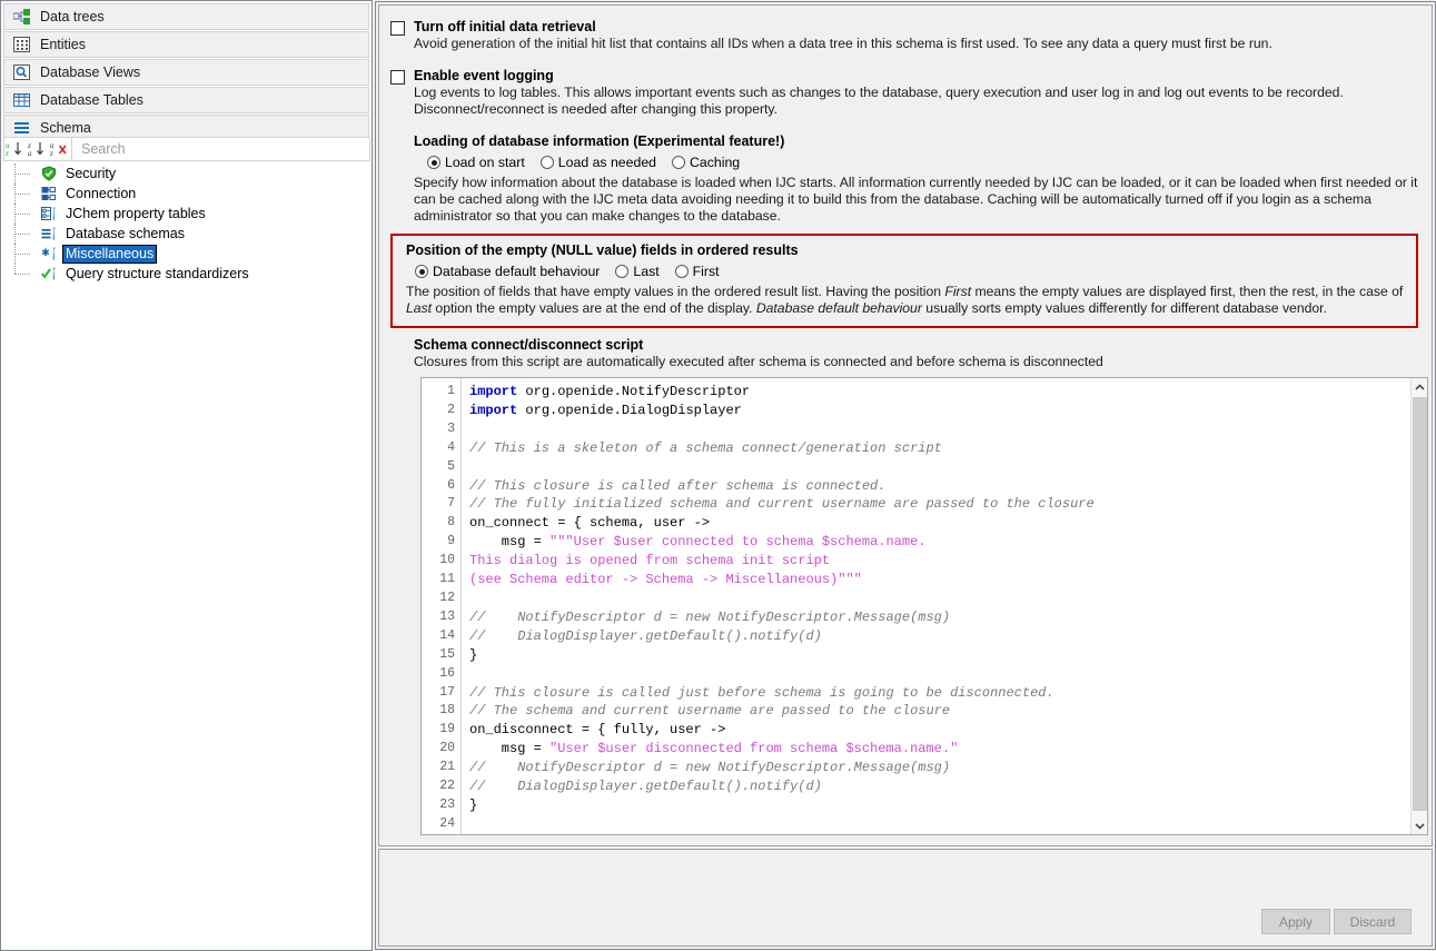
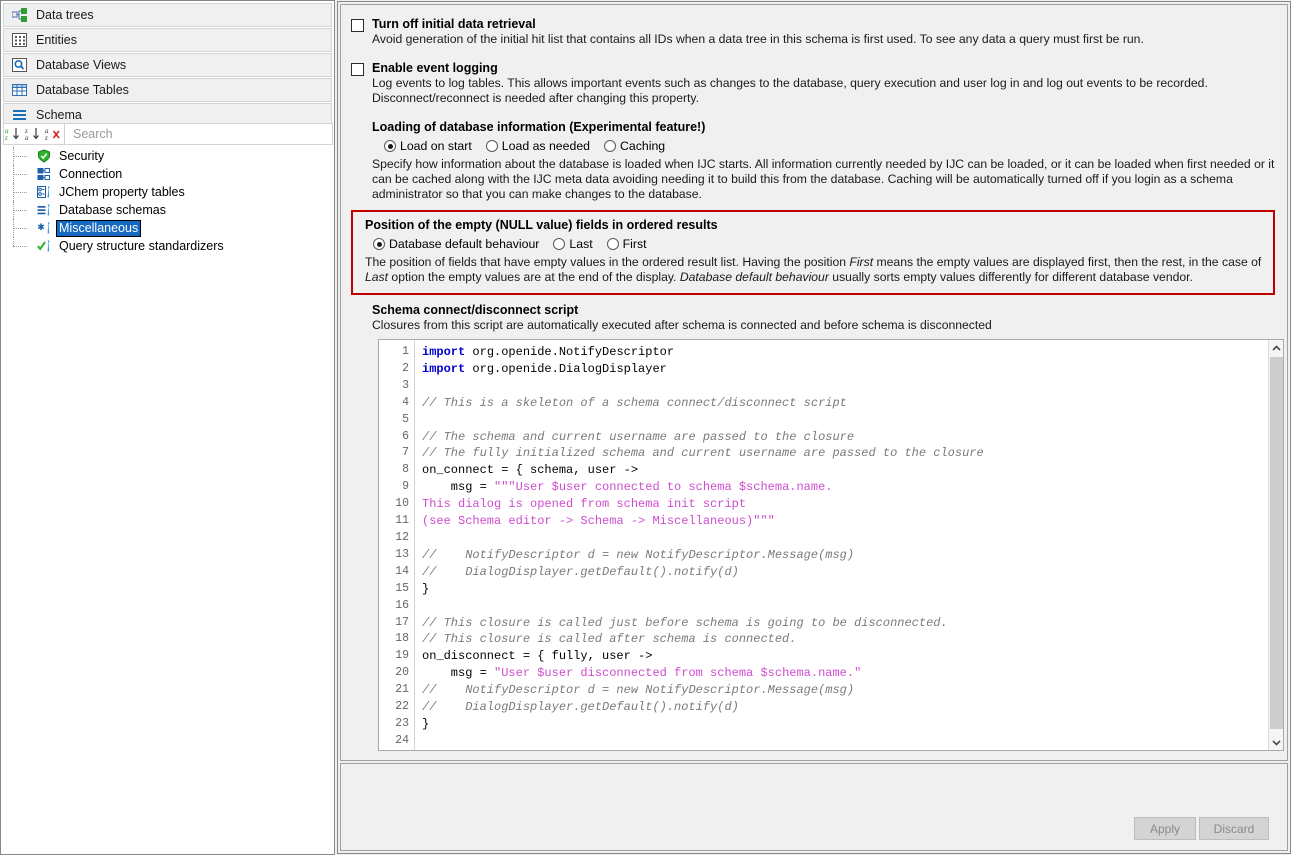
  Data trees
  Entities
  Database Views
  Database Tables
  Schema
  a
  z
  z
  a
  a
  z
  Search
  Security
  Connection
  JChem property tables
  Database schemas
  Miscellaneous
  Query structure standardizers
  Turn off initial data retrieval
  Avoid generation of the initial hit list that contains all IDs when a data tree in this schema is first used. To see any data a query must first be run.
  Enable event logging
  Log events to log tables. This allows important events such as changes to the database, query execution and user log in and log out events to be recorded. Disconnect/reconnect is needed after changing this property.
  Loading of database information (Experimental feature!)
  Load on start
  Load as needed
  Caching
  Specify how information about the database is loaded when IJC starts. All information currently needed by IJC can be loaded, or it can be loaded when first needed or it can be cached along with the IJC meta data avoiding needing it to build this from the database. Caching will be automatically turned off if you login as a schema administrator so that you can make changes to the database.
  Position of the empty (NULL value) fields in ordered results
  Database default behaviour
  Last
  First
  The position of fields that have empty values in the ordered result list. Having the position First means the empty values are displayed first, then the rest, in the case of Last option the empty values are at the end of the display. Database default behaviour usually sorts empty values differently for different database vendor.
  Schema connect/disconnect script
  Closures from this script are automatically executed after schema is connected and before schema is disconnected
  1
  2
  3
  4
  5
  6
  7
  8
  9
  10
  11
  12
  13
  14
  15
  16
  17
  18
  19
  20
  21
  22
  23
  24
  import org.openide.NotifyDescriptor
  import org.openide.DialogDisplayer
- // This is a skeleton of a schema connect/generation script
+ // This is a skeleton of a schema connect/disconnect script
- // This closure is called after schema is connected.
+ // The schema and current username are passed to the closure
  // The fully initialized schema and current username are passed to the closure
  on_connect = { schema, user ->
  msg = """User $user connected to schema $schema.name.
  This dialog is opened from schema init script
  (see Schema editor -> Schema -> Miscellaneous)"""
  // NotifyDescriptor d = new NotifyDescriptor.Message(msg)
  // DialogDisplayer.getDefault().notify(d)
  }
  // This closure is called just before schema is going to be disconnected.
- // The schema and current username are passed to the closure
+ // This closure is called after schema is connected.
  on_disconnect = { fully, user ->
  msg = "User $user disconnected from schema $schema.name."
  // NotifyDescriptor d = new NotifyDescriptor.Message(msg)
  // DialogDisplayer.getDefault().notify(d)
  }
  Apply
  Discard
